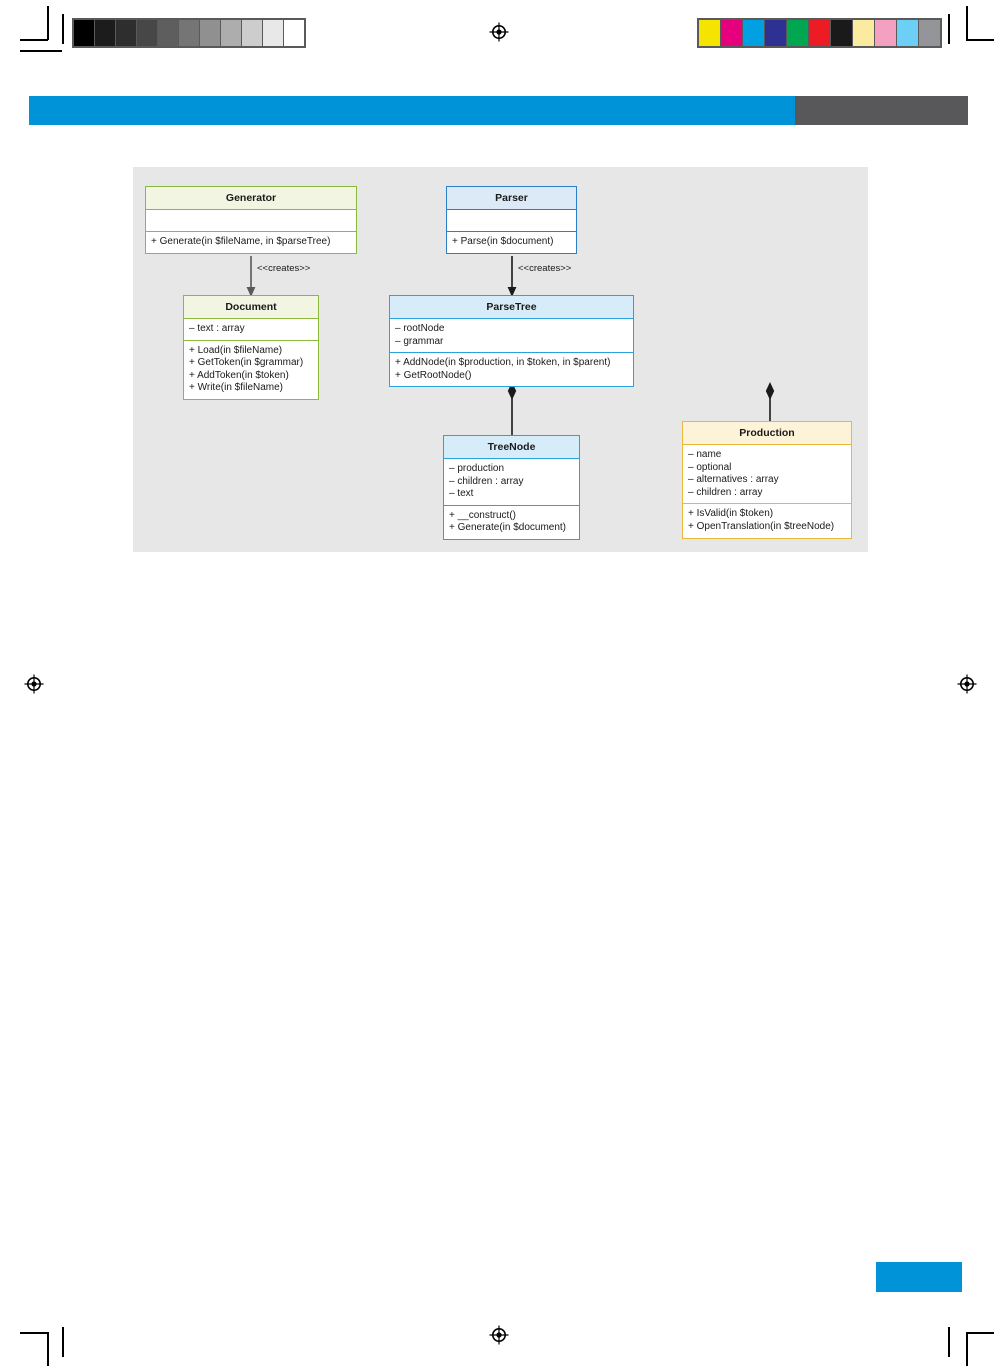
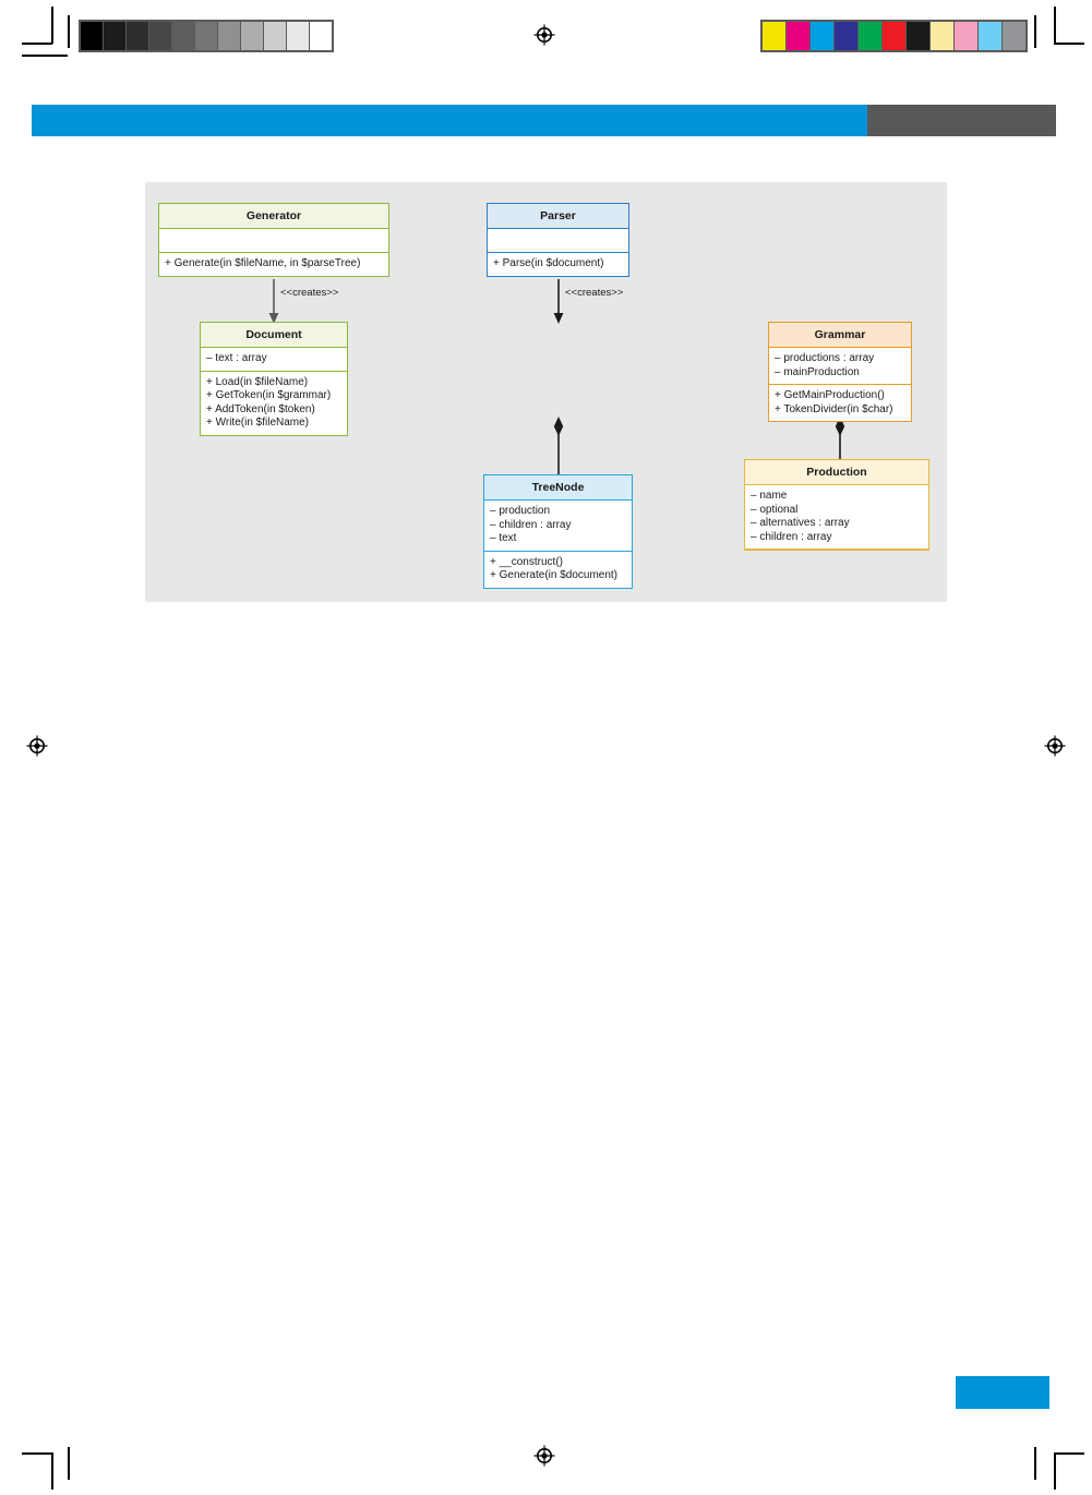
  <<creates>>
  <<creates>>
  Generator
  + Generate(in $fileName, in $parseTree)
  Document
  – text : array
  + Load(in $fileName)
  + GetToken(in $grammar)
  + AddToken(in $token)
  + Write(in $fileName)
  Parser
  + Parse(in $document)
- ParseTree
- – rootNode
- – grammar
- + AddNode(in $production, in $token, in $parent)
- + GetRootNode()
  TreeNode
  – production
  – children : array
  – text
  + __construct()
  + Generate(in $document)
+ Grammar
+ – productions : array
+ – mainProduction
+ + GetMainProduction()
+ + TokenDivider(in $char)
  Production
  – name
  – optional
  – alternatives : array
  – children : array
- + IsValid(in $token)
- + OpenTranslation(in $treeNode)
